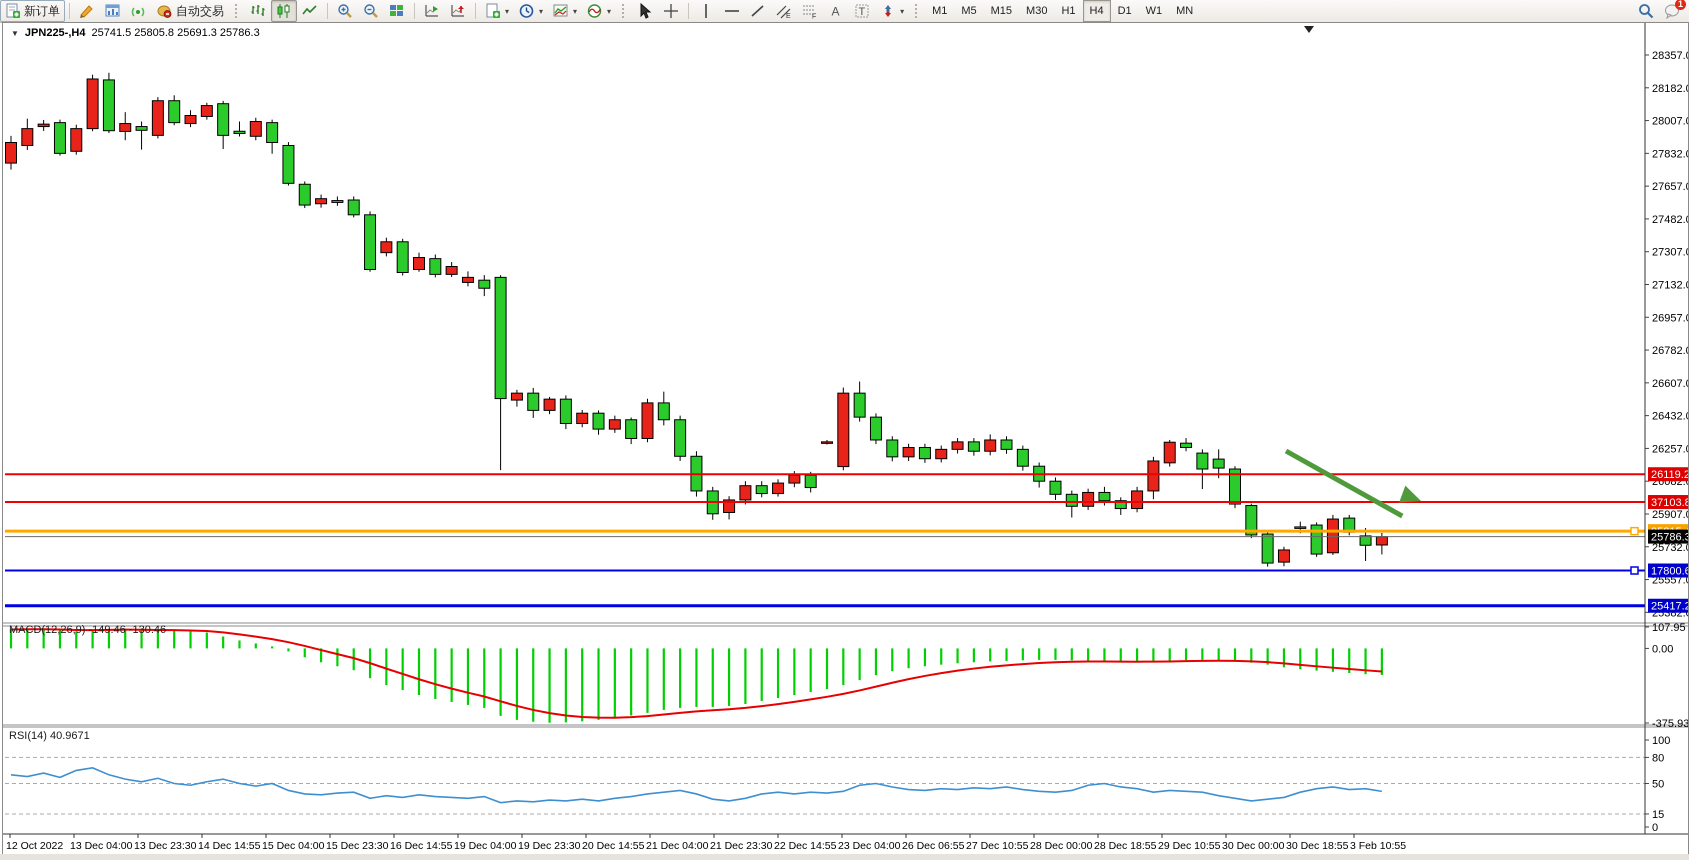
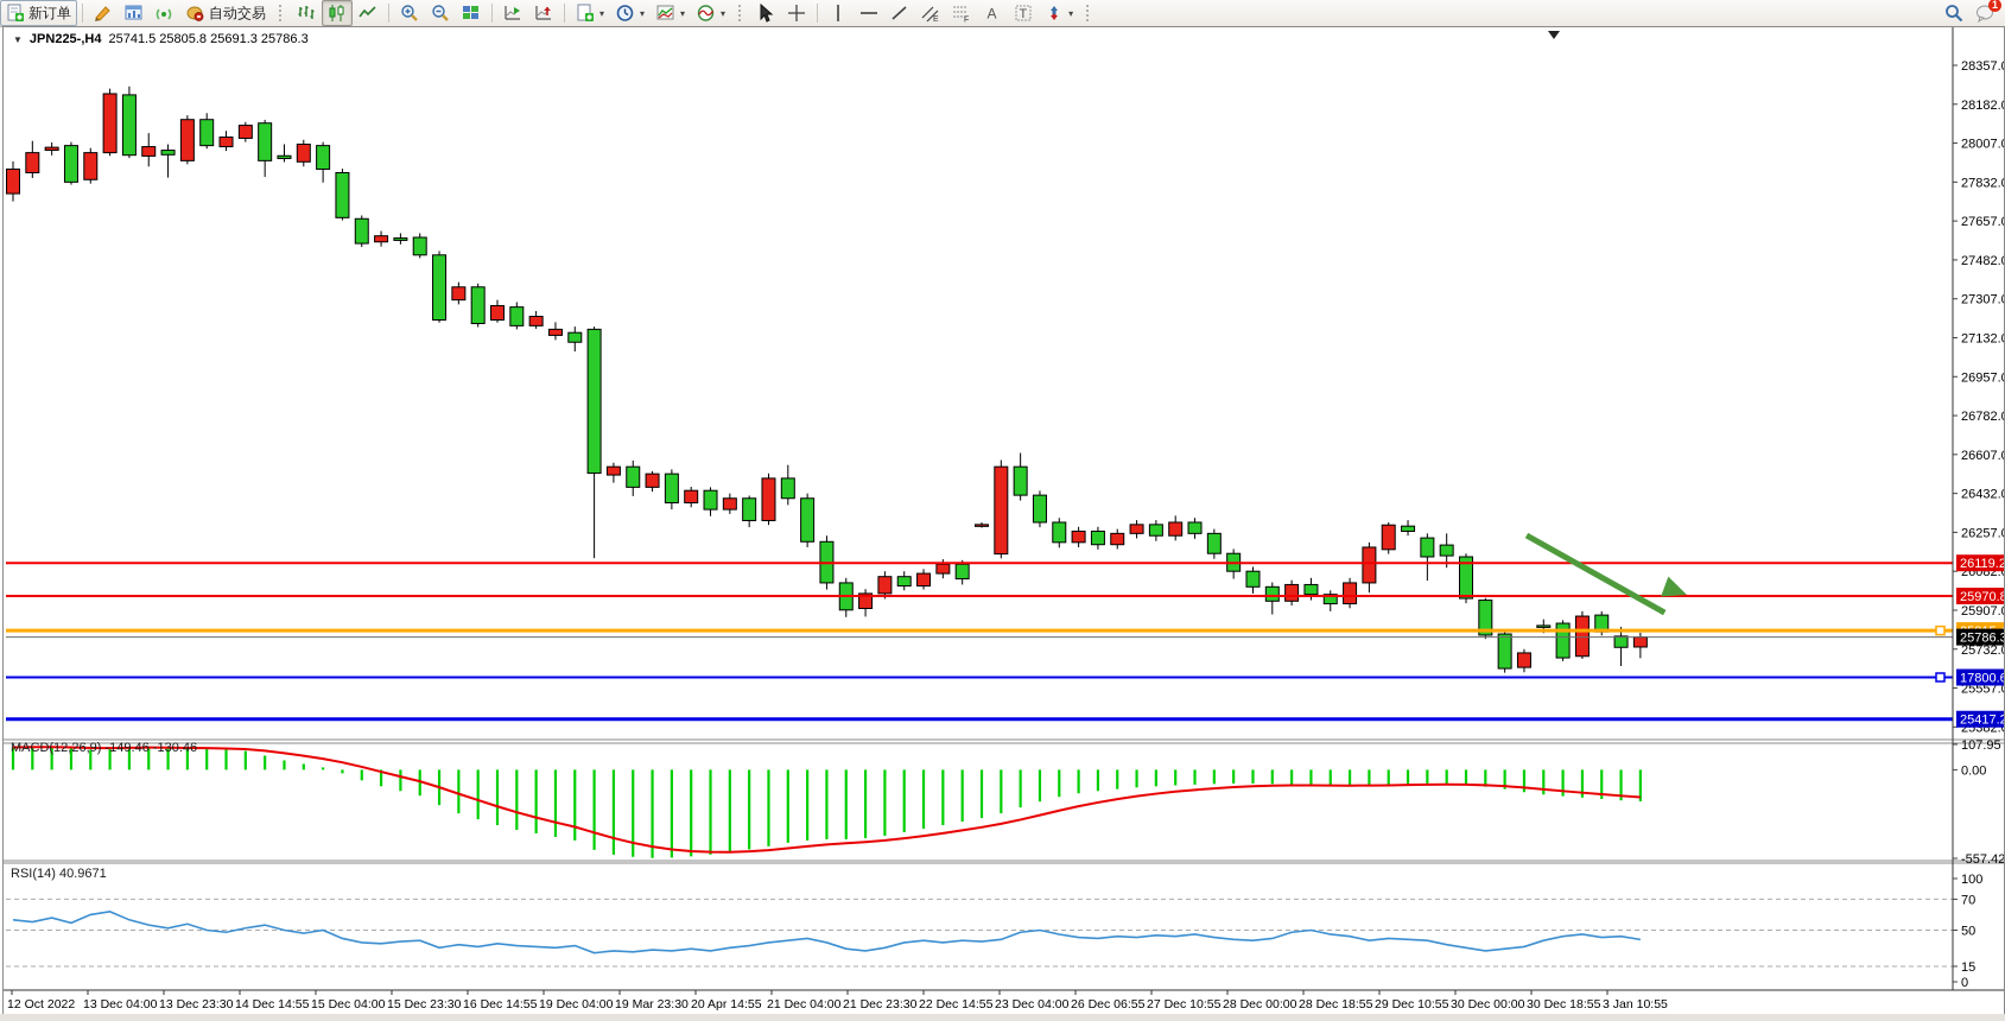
  新订单
  自动交易
  ▾
  ▾
  ▾
  ▾
  A
  T
  ▾
- M1
- M5
- M15
- M30
- H1
- H4
- D1
- W1
- MN
  1
  ▼
  JPN225-,H4
  25741.5 25805.8 25691.3 25786.3
  MACD(12,26,9) -149.46 -130.46
  RSI(14) 40.9671
  28357.
  28182.
  28007.
  27832.
  27657.
  27482.
  27307.
  27132.
  26957.
  26782.
  26607.
  26432.
  26257.
  26082.
  25907.
  25732.
  25557.
  25382.
  26119.2
- 37103.8
+ 25970.8
  25786.3
  17800.6
  25417.2
  107.95
  0.00
- -375.93
+ -557.42
  100
- 80
+ 70
  50
  15
  0
  12 Oct 2022
  13 Dec 04:00
  13 Dec 23:30
  14 Dec 14:55
  15 Dec 04:00
  15 Dec 23:30
  16 Dec 14:55
  19 Dec 04:00
- 19 Dec 23:30
+ 19 Mar 23:30
- 20 Dec 14:55
+ 20 Apr 14:55
  21 Dec 04:00
  21 Dec 23:30
  22 Dec 14:55
  23 Dec 04:00
  26 Dec 06:55
  27 Dec 10:55
  28 Dec 00:00
  28 Dec 18:55
  29 Dec 10:55
  30 Dec 00:00
  30 Dec 18:55
- 3 Feb 10:55
+ 3 Jan 10:55
